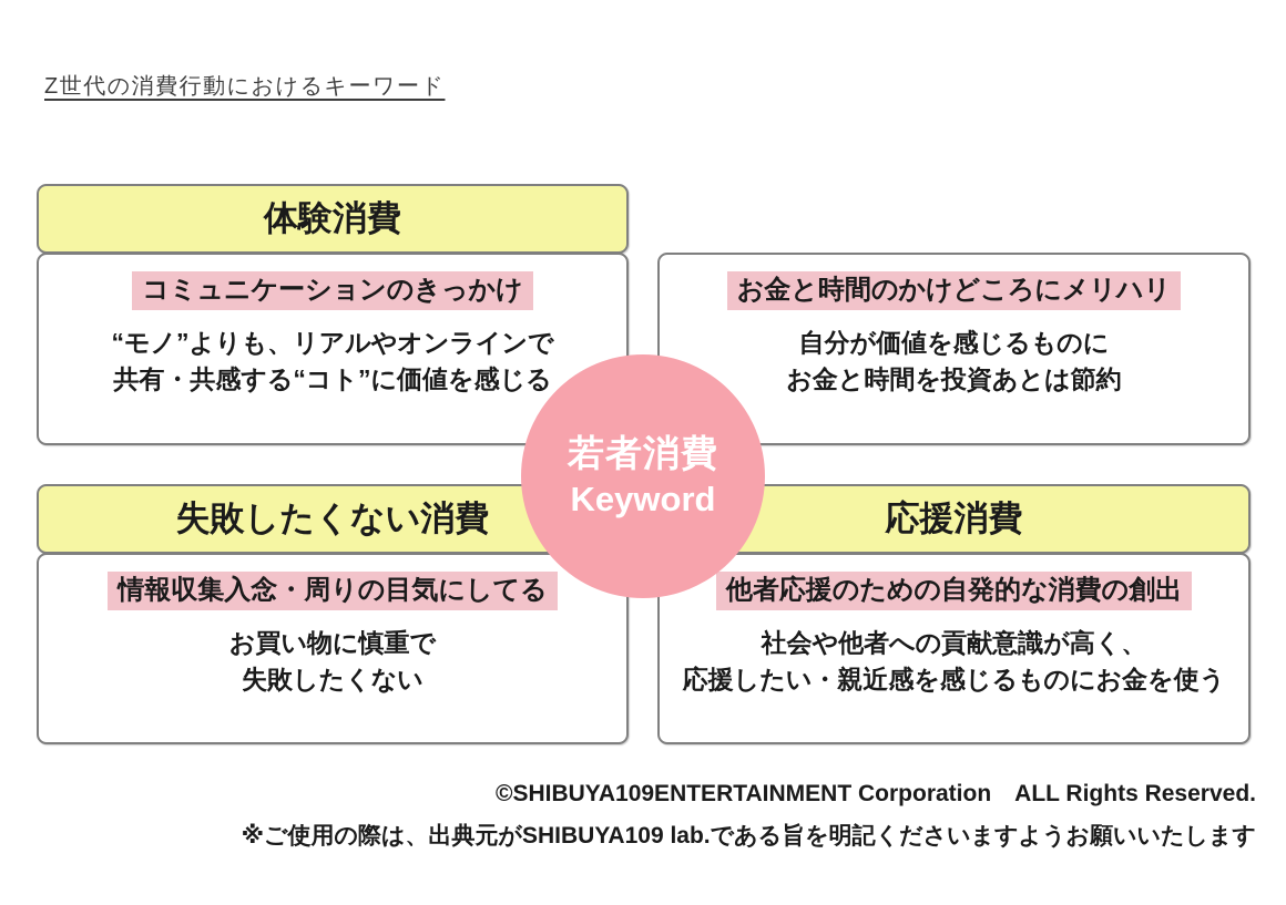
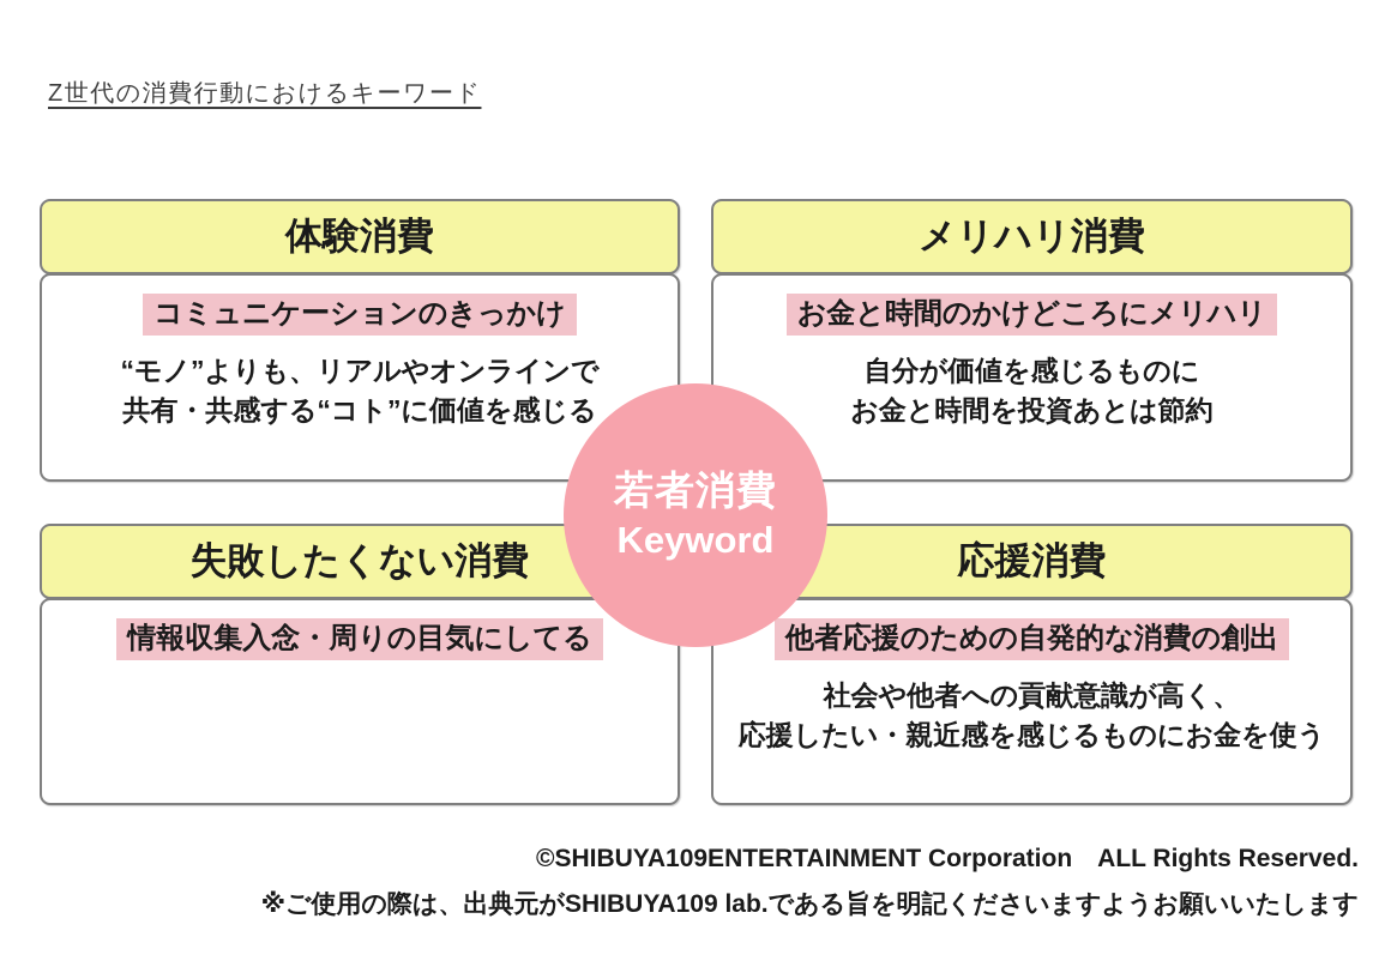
  Z世代の消費行動におけるキーワード
  体験消費
  コミュニケーションのきっかけ
  “モノ”よりも、リアルやオンラインで
  共有・共感する“コト”に価値を感じる
+ メリハリ消費
  お金と時間のかけどころにメリハリ
  自分が価値を感じるものに
  お金と時間を投資あとは節約
  失敗したくない消費
  情報収集入念・周りの目気にしてる
- お買い物に慎重で
- 失敗したくない
  応援消費
  他者応援のための自発的な消費の創出
  社会や他者への貢献意識が高く、
  応援したい・親近感を感じるものにお金を使う
  若者消費
  Keyword
  ©SHIBUYA109ENTERTAINMENT Corporation ALL Rights Reserved.
  ※ご使用の際は、出典元がSHIBUYA109 lab.である旨を明記くださいますようお願いいたします
